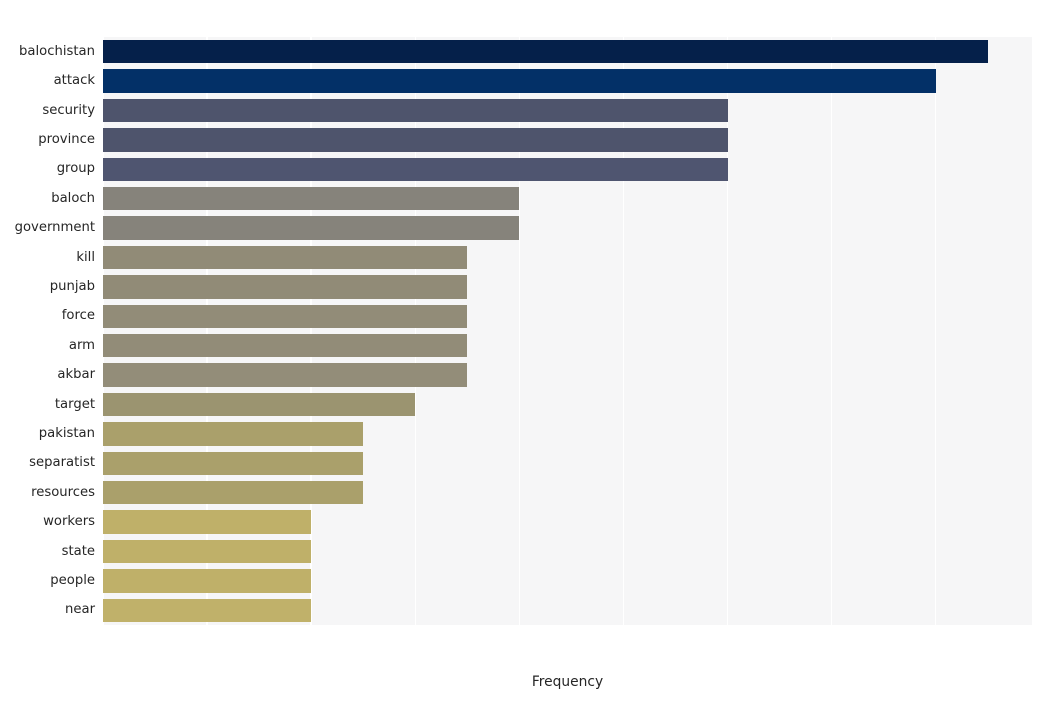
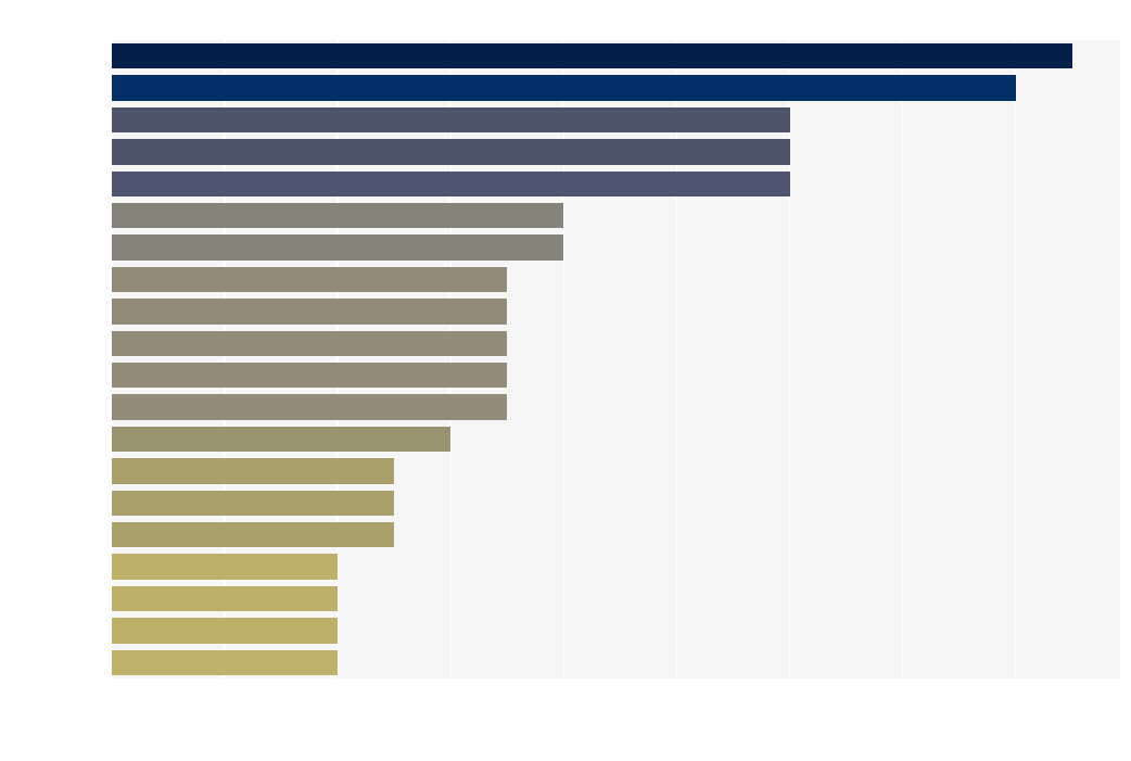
- balochistan
- attack
- security
- province
- group
- baloch
- government
- kill
- punjab
- force
- arm
- akbar
- target
- pakistan
- separatist
- resources
- workers
- state
- people
- near
- Frequency
